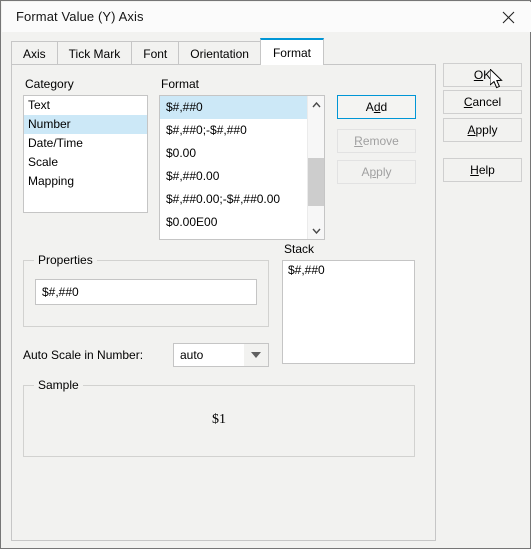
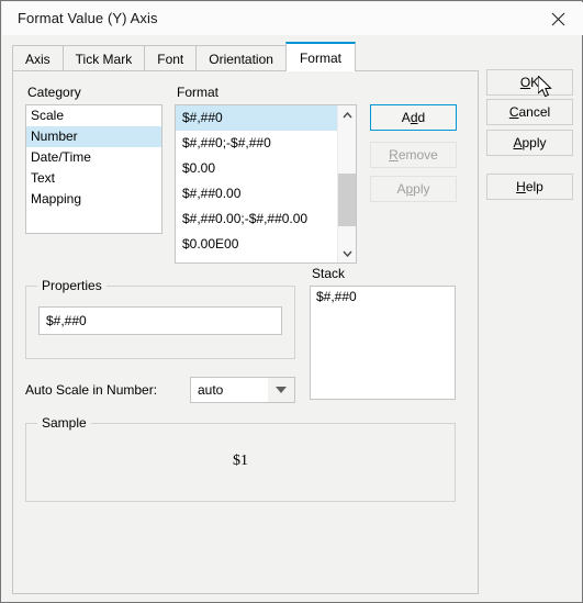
  Format Value (Y) Axis
  Axis
  Tick Mark
  Font
  Orientation
  Format
  Category
- Text
+ Scale
  Number
  Date/Time
- Scale
+ Text
  Mapping
  Format
  $#,##0
  $#,##0;-$#,##0
  $0.00
  $#,##0.00
  $#,##0.00;-$#,##0.00
  $0.00E00
  Add
  Remove
  Apply
  Properties
  $#,##0
  Auto Scale in Number:
  auto
  Stack
  $#,##0
  Sample
  $1
  OK
  Cancel
  Apply
  Help
